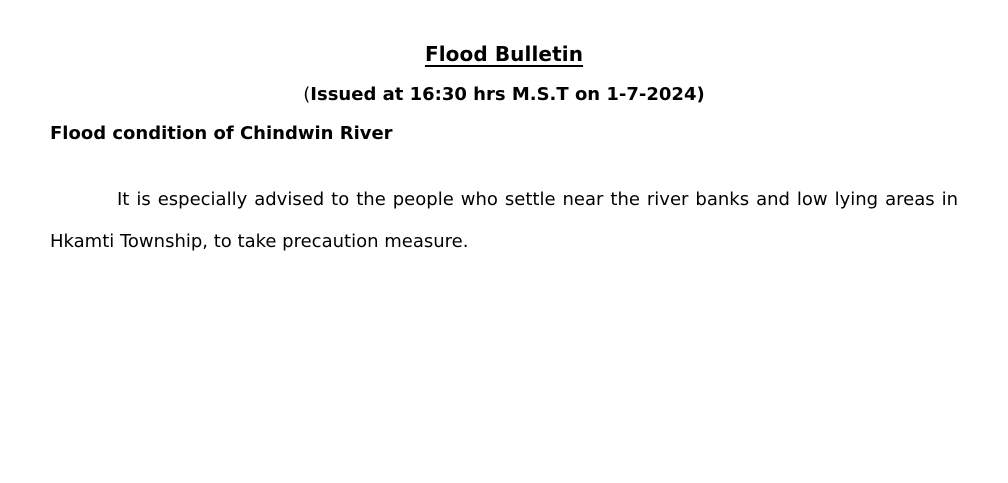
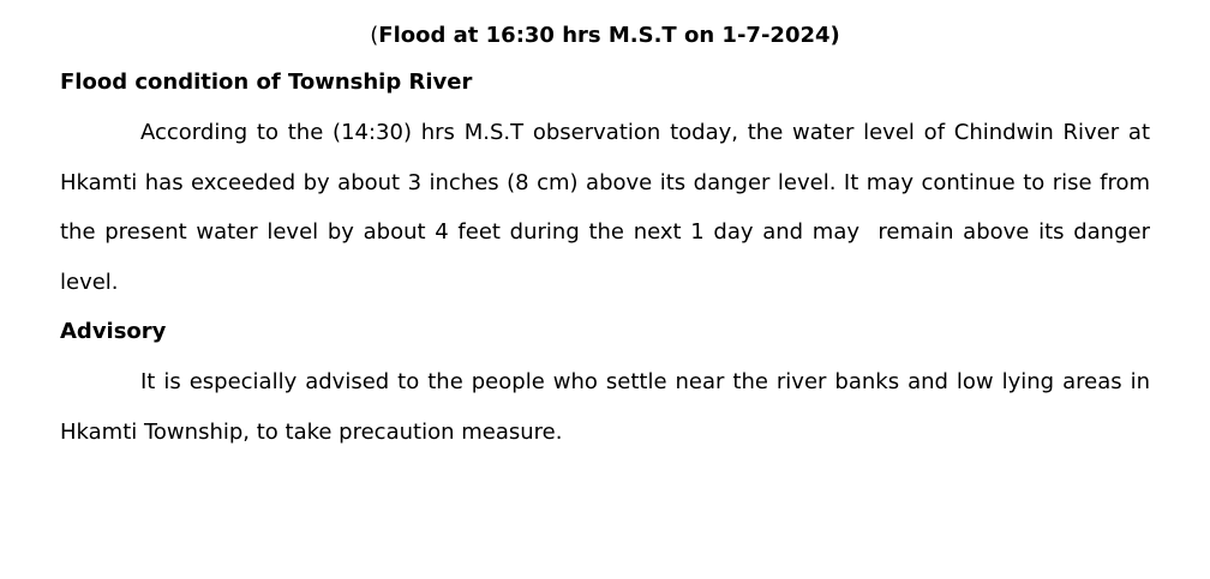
- Flood Bulletin
- (Issued at 16:30 hrs M.S.T on 1-7-2024)
+ (Flood at 16:30 hrs M.S.T on 1-7-2024)
- Flood condition of Chindwin River
+ Flood condition of Township River
+ According to the (14:30) hrs M.S.T observation today, the water level of Chindwin River at Hkamti has exceeded by about 3 inches (8 cm) above its danger level. It may continue to rise from the present water level by about 4 feet during the next 1 day and may remain above its danger level.
+ Advisory
  It is especially advised to the people who settle near the river banks and low lying areas in Hkamti Township, to take precaution measure.
